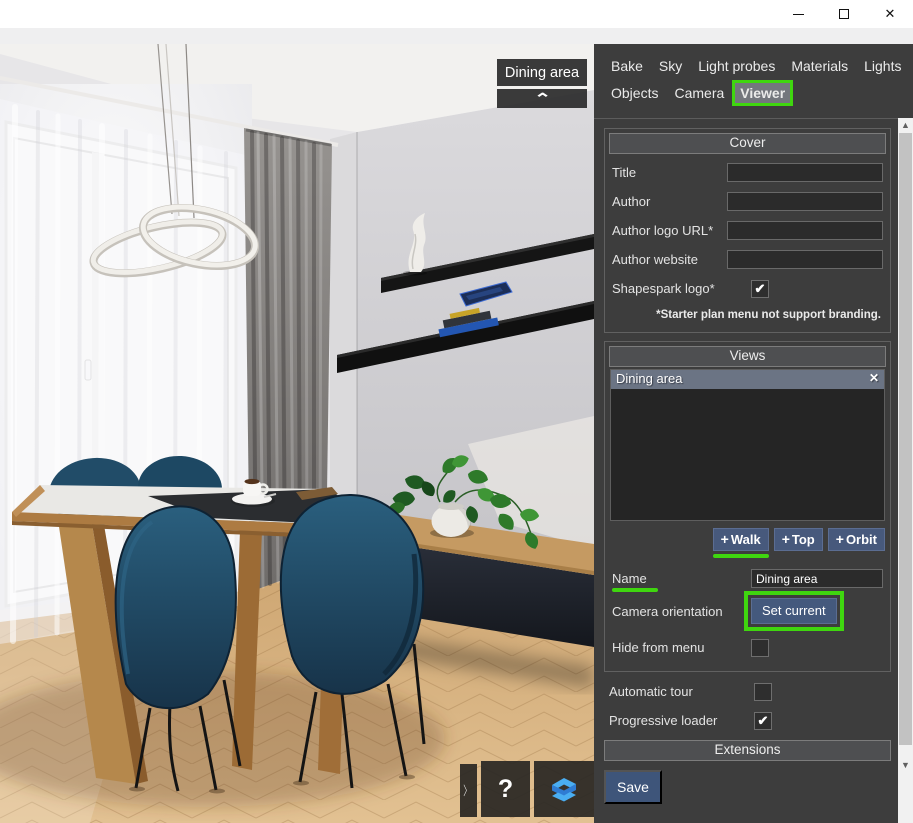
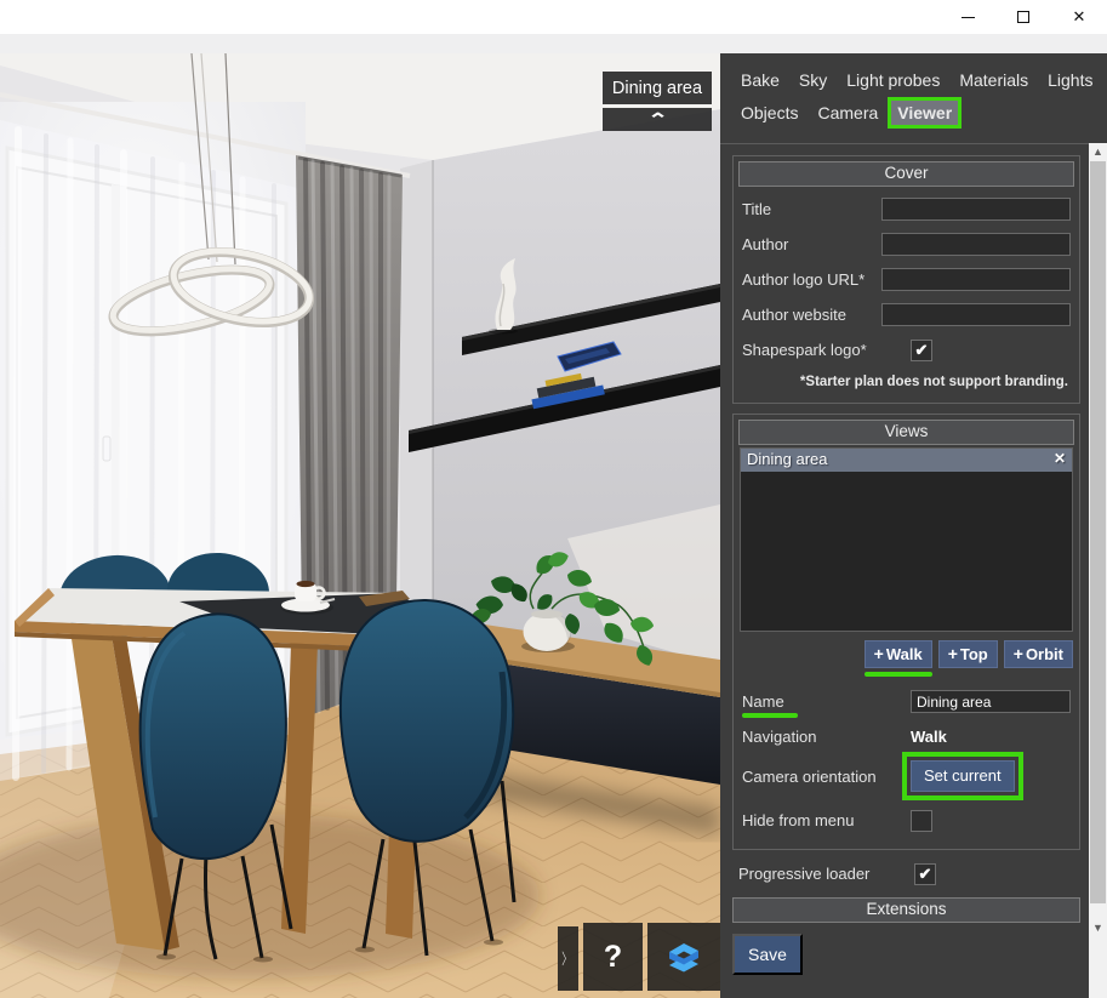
  ✕
  Dining area
  ⌃
  〉
  ?
  Bake
  Sky
  Light probes
  Materials
  Lights
  Objects
  Camera
  Viewer
  Cover
  Title
  Author
  Author logo URL*
  Author website
  Shapespark logo*
  ✔
- *Starter plan menu not support branding.
+ *Starter plan does not support branding.
  Views
  Dining area
  ✕
  + Walk
  + Top
  + Orbit
  Name
  Dining area
+ Navigation
+ Walk
  Camera orientation
  Set current
  Hide from menu
- Automatic tour
  Progressive loader
  ✔
  Extensions
  Save
  ▲
  ▼
